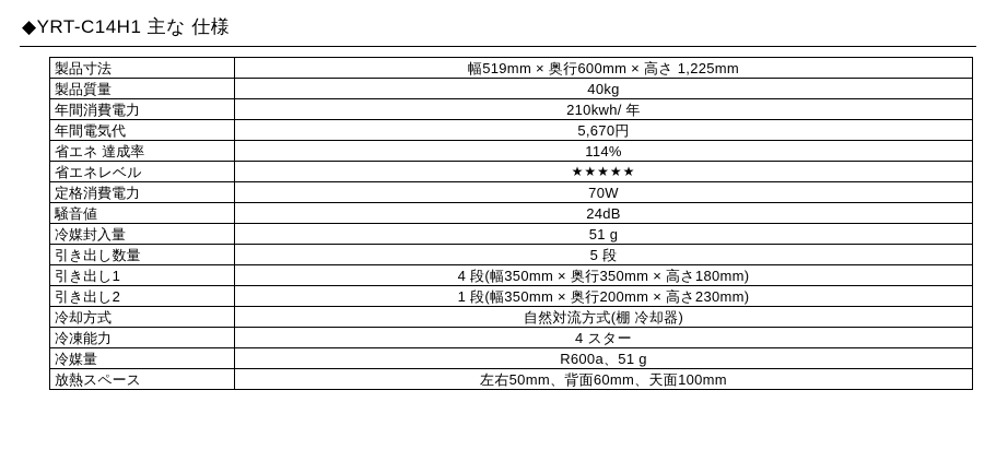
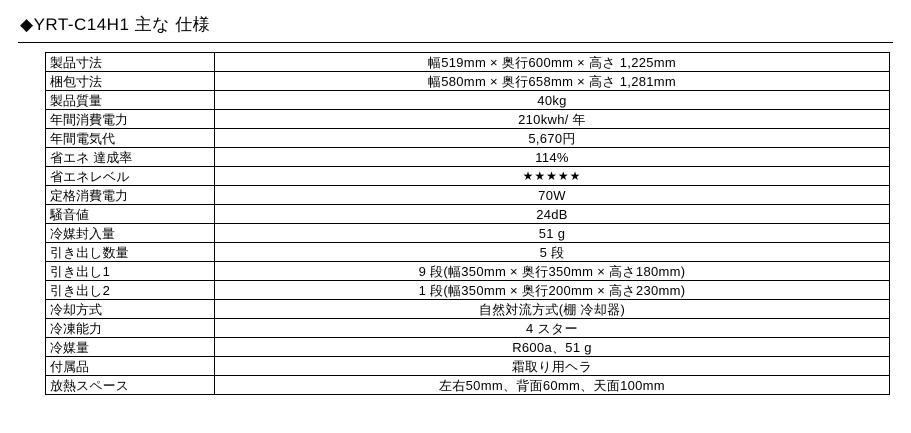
  ◆YRT-C14H1 主な 仕様
  製品寸法	幅519mm × 奥行600mm × 高さ 1,225mm
+ 梱包寸法	幅580mm × 奥行658mm × 高さ 1,281mm
  製品質量	40kg
  年間消費電力	210kwh/ 年
  年間電気代	5,670円
  省エネ 達成率	114%
  省エネレベル	★★★★★
  定格消費電力	70W
  騒音値	24dB
  冷媒封入量	51 g
  引き出し数量	5 段
- 引き出し1	4 段(幅350mm × 奥行350mm × 高さ180mm)
+ 引き出し1	9 段(幅350mm × 奥行350mm × 高さ180mm)
  引き出し2	1 段(幅350mm × 奥行200mm × 高さ230mm)
  冷却方式	自然対流方式(棚 冷却器)
  冷凍能力	4 スター
  冷媒量	R600a、51 g
+ 付属品	霜取り用ヘラ
  放熱スペース	左右50mm、背面60mm、天面100mm
